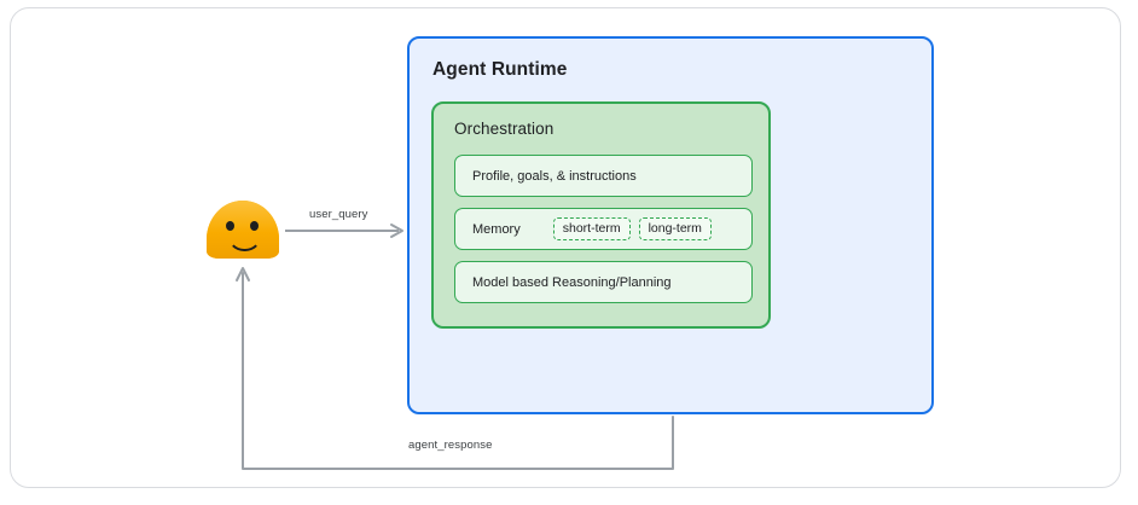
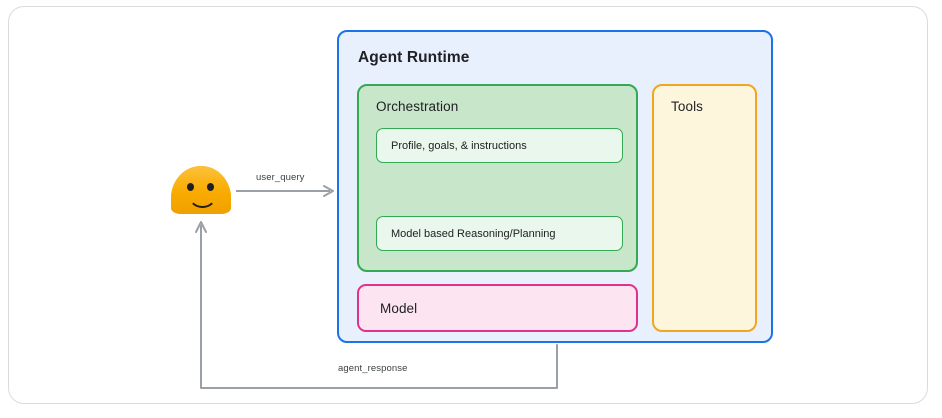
  user_query
  agent_response
  Agent Runtime
  Orchestration
  Profile, goals, & instructions
- Memory
- short-term
- long-term
  Model based Reasoning/Planning
+ Model
+ Tools
